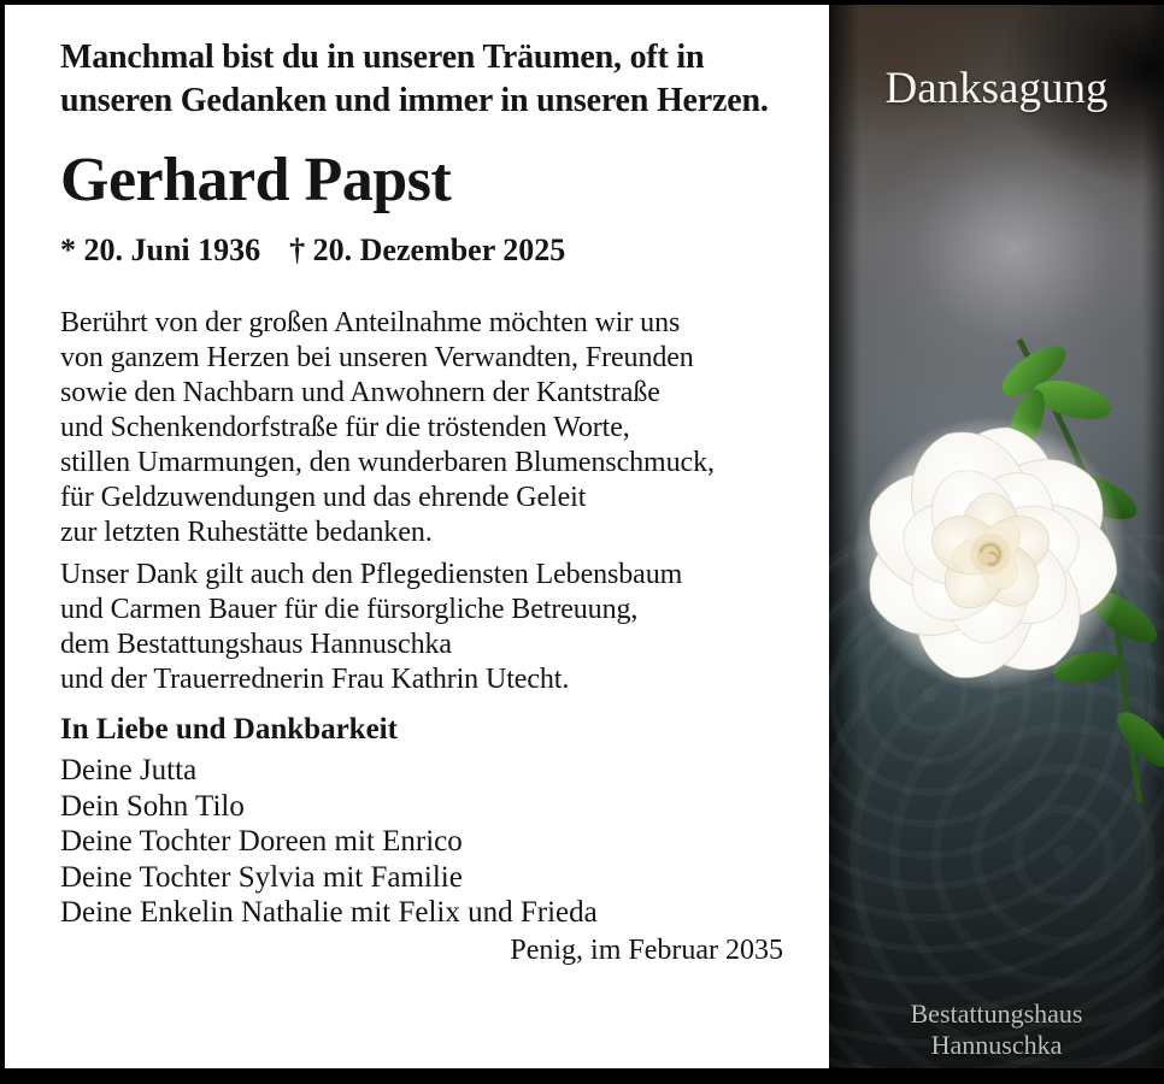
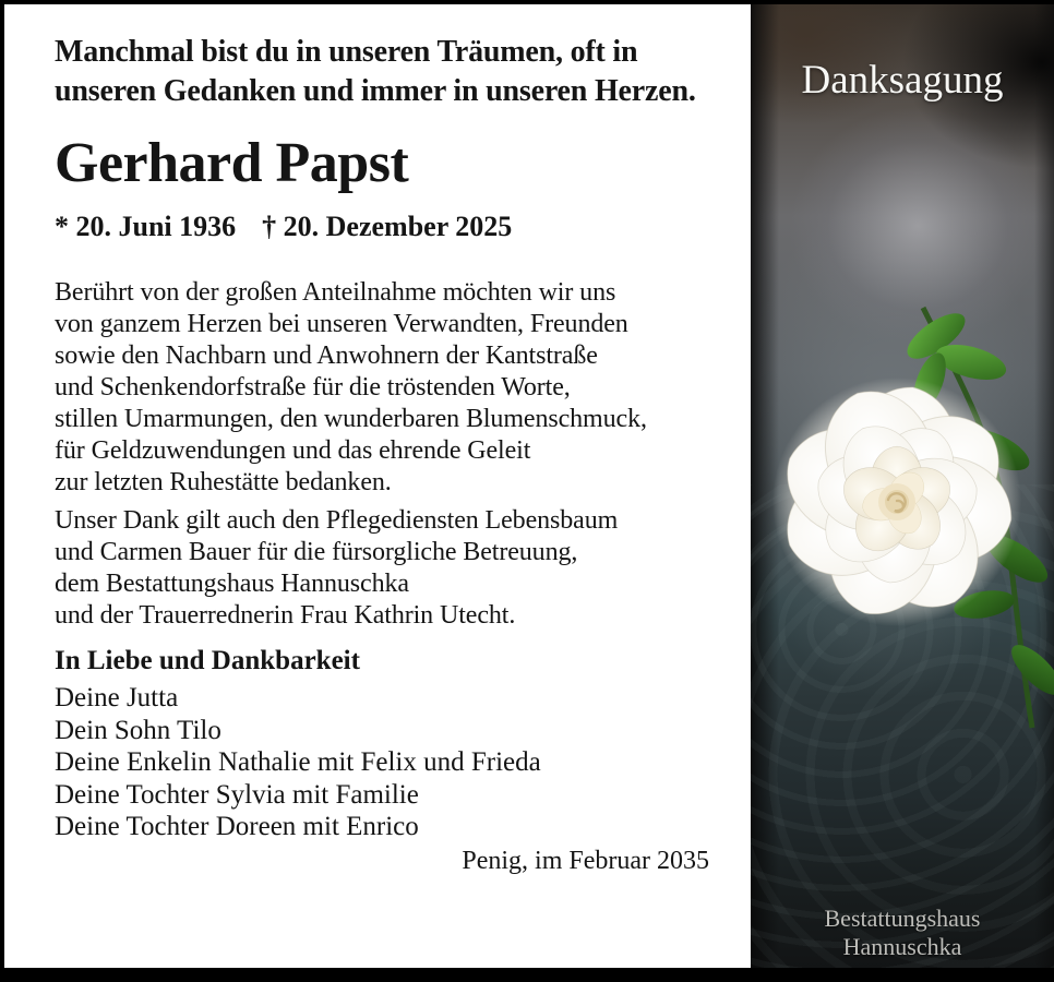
  Manchmal bist du in unseren Träumen, oft in
  unseren Gedanken und immer in unseren Herzen.
  Gerhard Papst
  * 20. Juni 1936 † 20. Dezember 2025
  Berührt von der großen Anteilnahme möchten wir uns
  von ganzem Herzen bei unseren Verwandten, Freunden
  sowie den Nachbarn und Anwohnern der Kantstraße
  und Schenkendorfstraße für die tröstenden Worte,
  stillen Umarmungen, den wunderbaren Blumenschmuck,
  für Geldzuwendungen und das ehrende Geleit
  zur letzten Ruhestätte bedanken.
  Unser Dank gilt auch den Pflegediensten Lebensbaum
  und Carmen Bauer für die fürsorgliche Betreuung,
  dem Bestattungshaus Hannuschka
  und der Trauerrednerin Frau Kathrin Utecht.
  In Liebe und Dankbarkeit
  Deine Jutta
  Dein Sohn Tilo
- Deine Tochter Doreen mit Enrico
+ Deine Enkelin Nathalie mit Felix und Frieda
  Deine Tochter Sylvia mit Familie
- Deine Enkelin Nathalie mit Felix und Frieda
+ Deine Tochter Doreen mit Enrico
  Penig, im Februar 2035
  Danksagung
  Bestattungshaus
  Hannuschka
